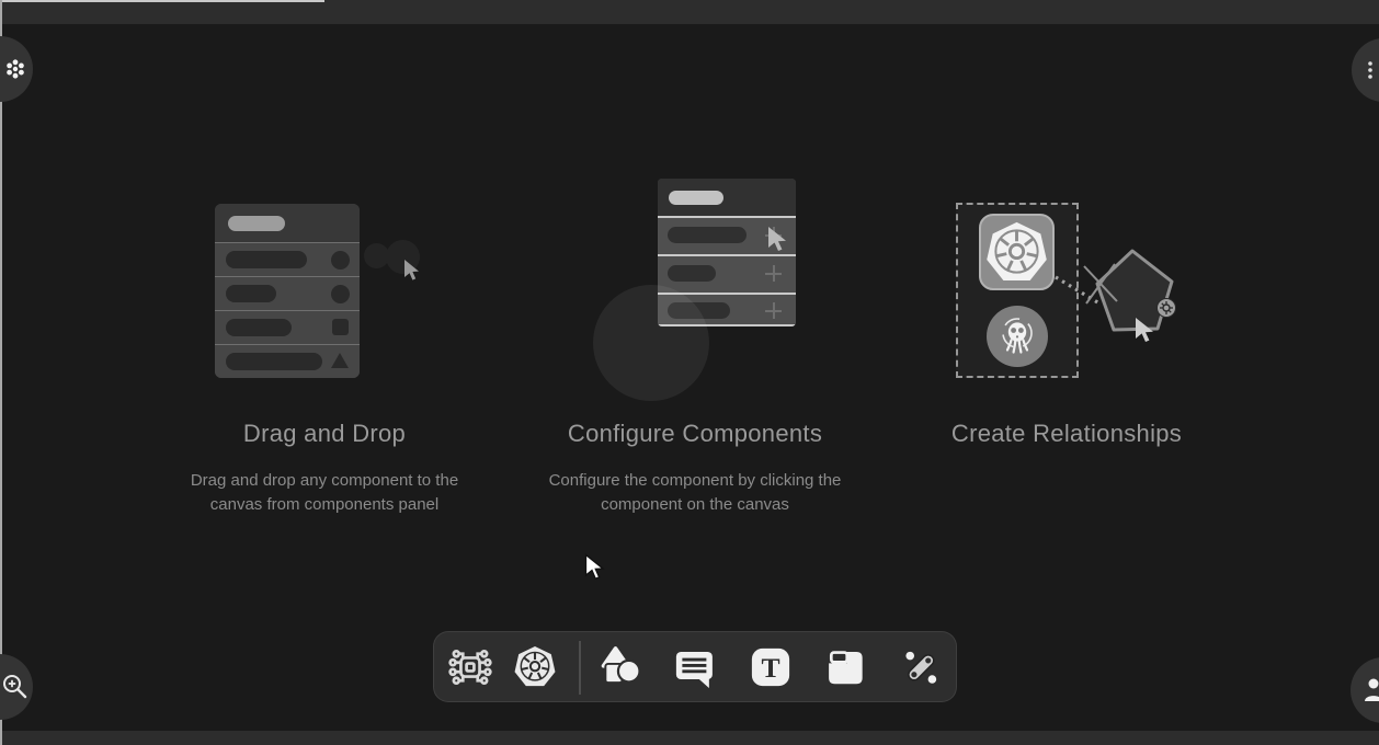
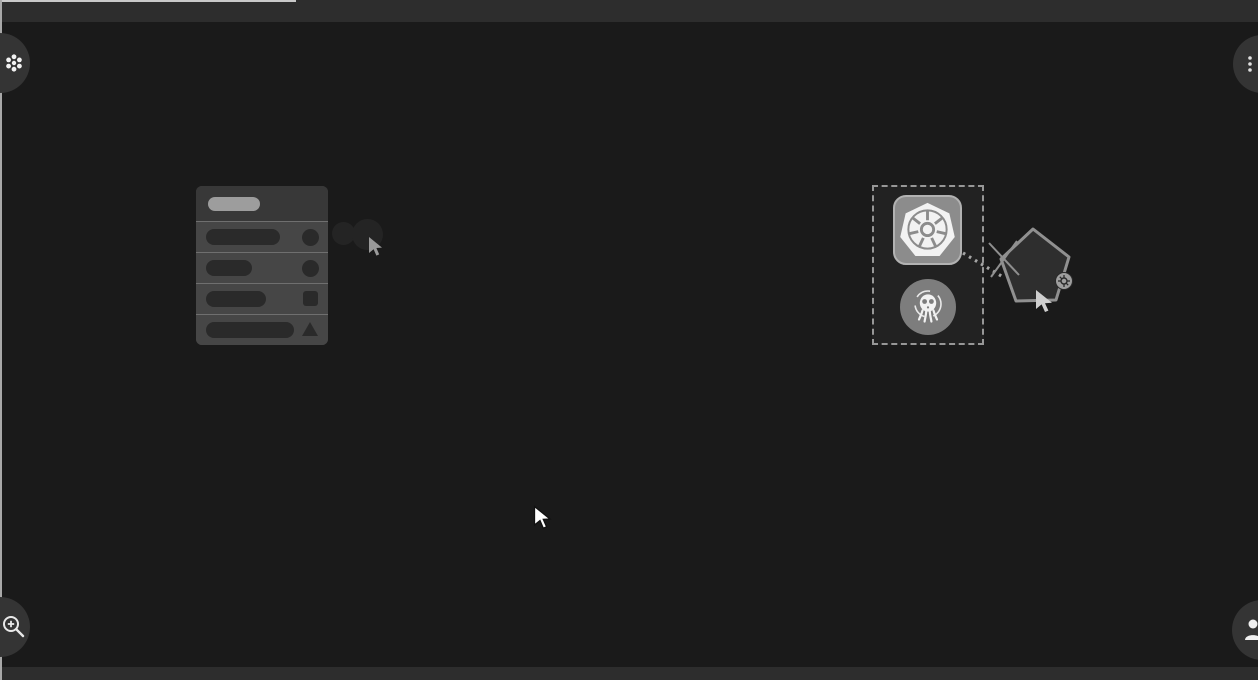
- Drag and Drop
- Drag and drop any component to the canvas from components panel
- Configure Components
- Configure the component by clicking the component on the canvas
- Create Relationships
- T
